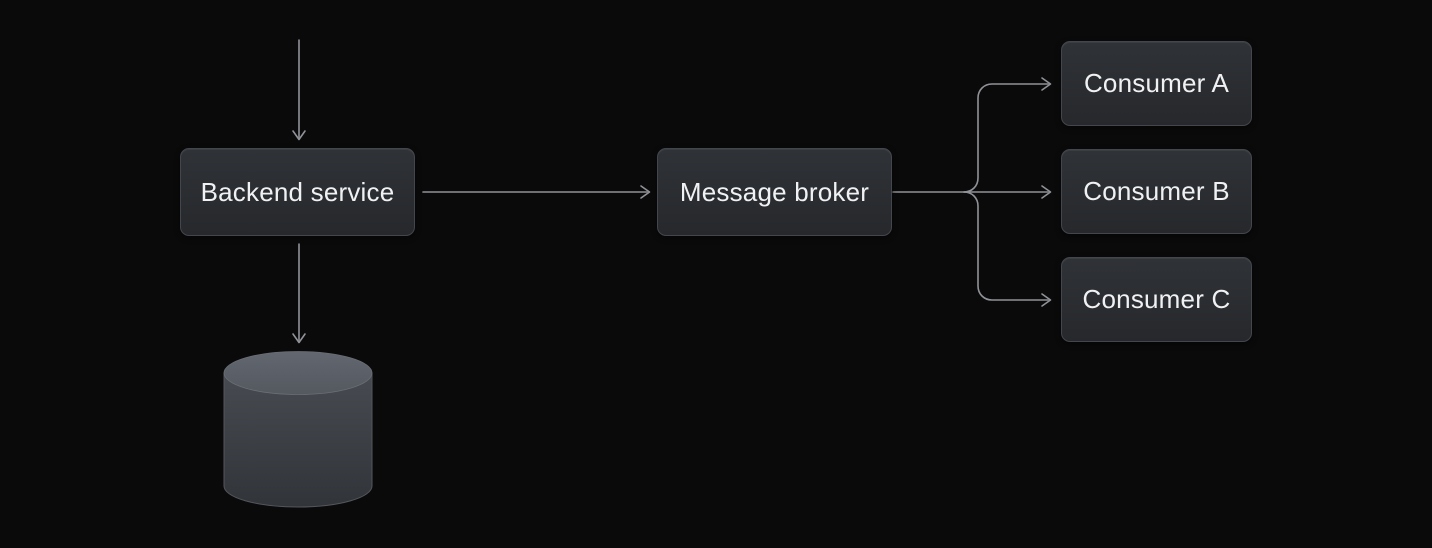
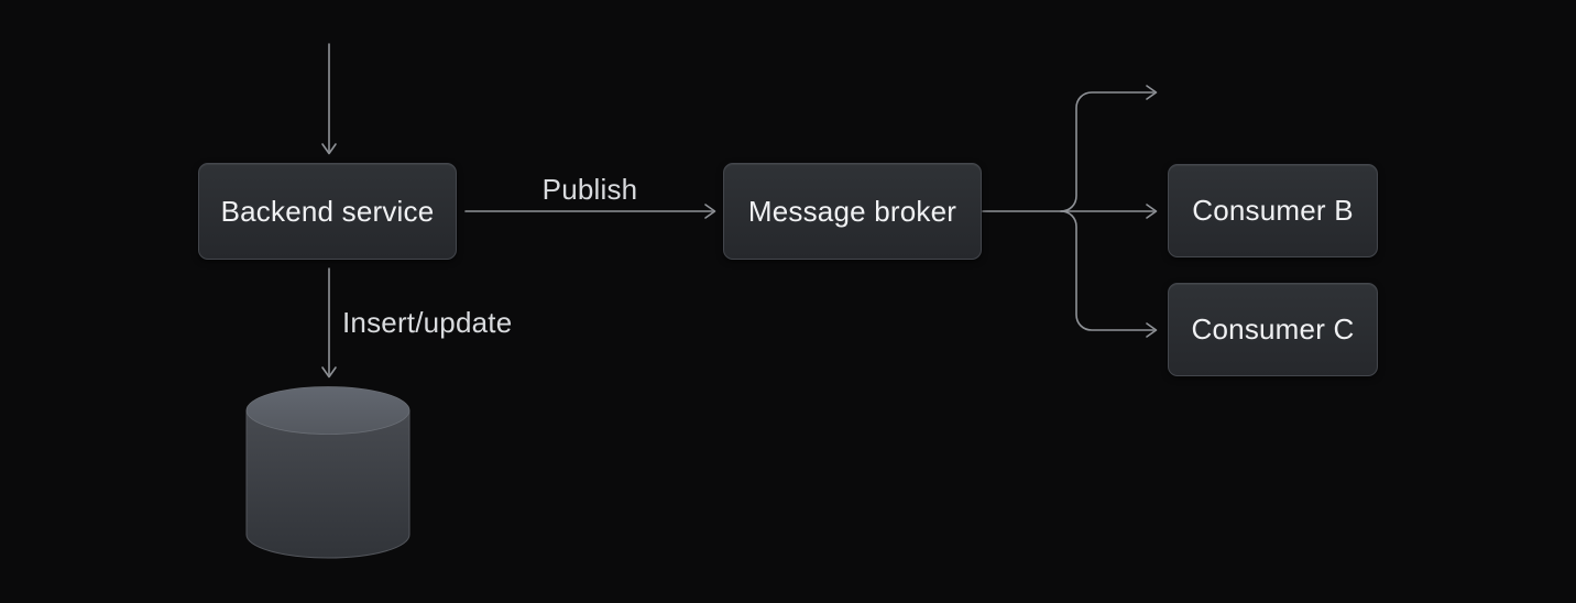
  Backend service
  Message broker
- Consumer A
  Consumer B
  Consumer C
+ Publish
+ Insert/update
